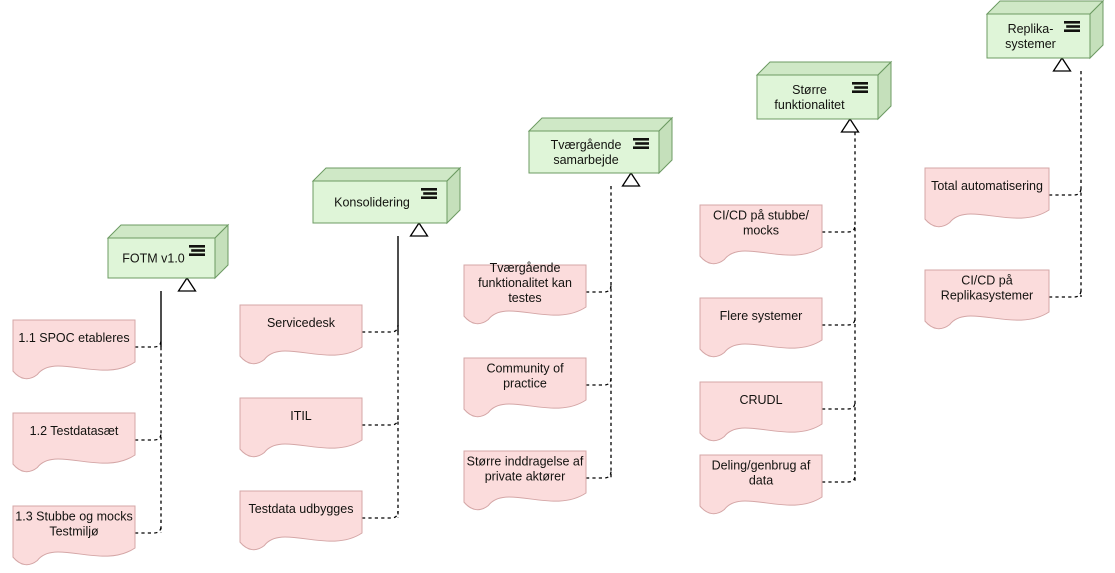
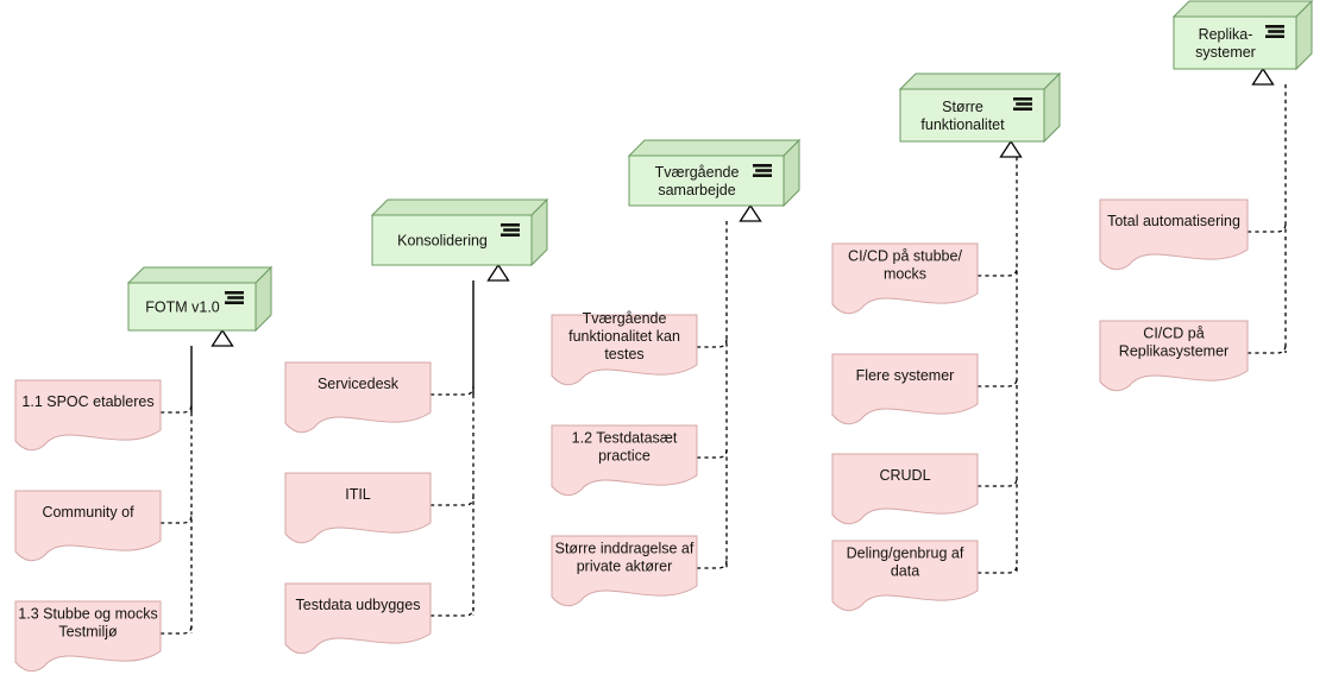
  1.1 SPOC etableres
- 1.2 Testdatasæt
+ Community of
  1.3 Stubbe og mocks Testmiljø
  Servicedesk
  ITIL
  Testdata udbygges
  Tværgående funktionalitet kan testes
- Community of practice
+ 1.2 Testdatasæt practice
  Større inddragelse af private aktører
  CI/CD på stubbe/ mocks
  Flere systemer
  CRUDL
  Deling/genbrug af data
  Total automatisering
  CI/CD på Replikasystemer
  FOTM v1.0
  Konsolidering
  Tværgående samarbejde
  Større funktionalitet
  Replika- systemer
